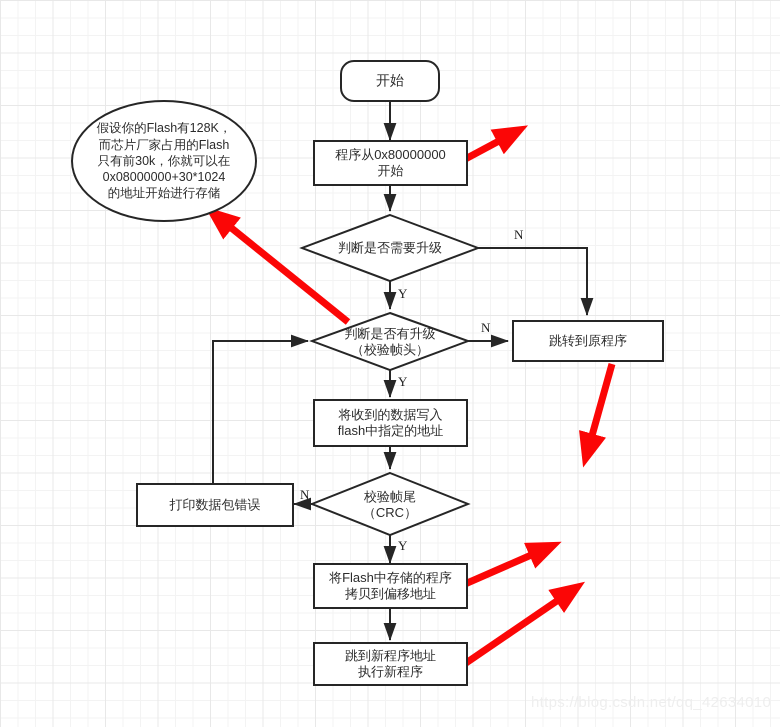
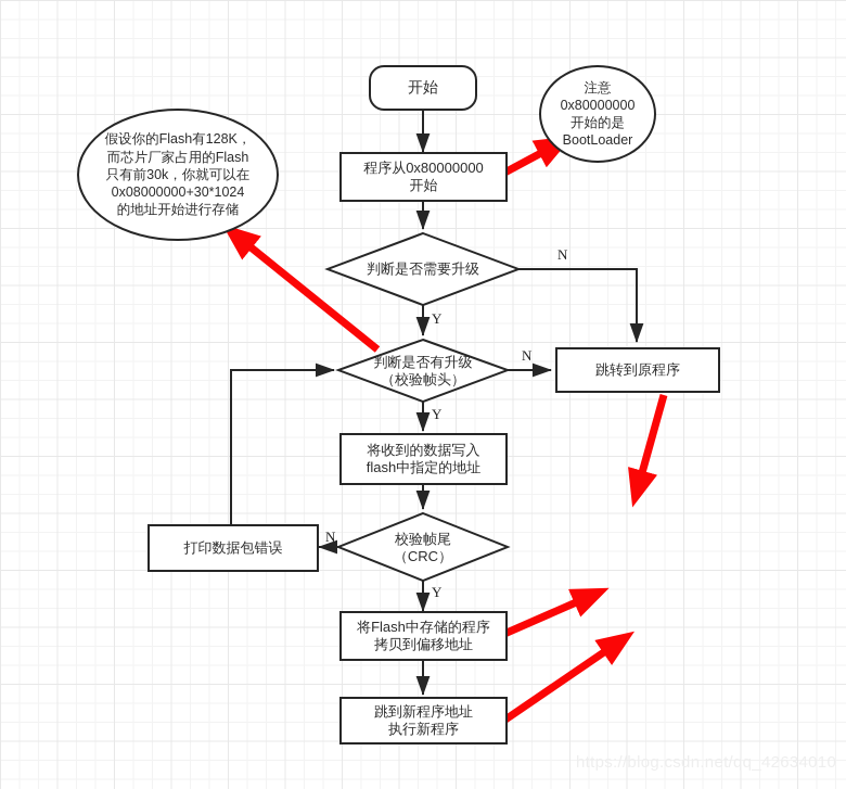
  开始
  程序从0x80000000
  开始
  判断是否需要升级
  判断是否有升级
  （校验帧头）
  跳转到原程序
  将收到的数据写入
  flash中指定的地址
  校验帧尾
  （CRC）
  打印数据包错误
  将Flash中存储的程序
  拷贝到偏移地址
  跳到新程序地址
  执行新程序
  假设你的Flash有128K，
  而芯片厂家占用的Flash
  只有前30k，你就可以在
  0x08000000+30*1024
  的地址开始进行存储
+ 注意
+ 0x80000000
+ 开始的是
+ BootLoader
  N
  Y
  N
  Y
  N
  Y
